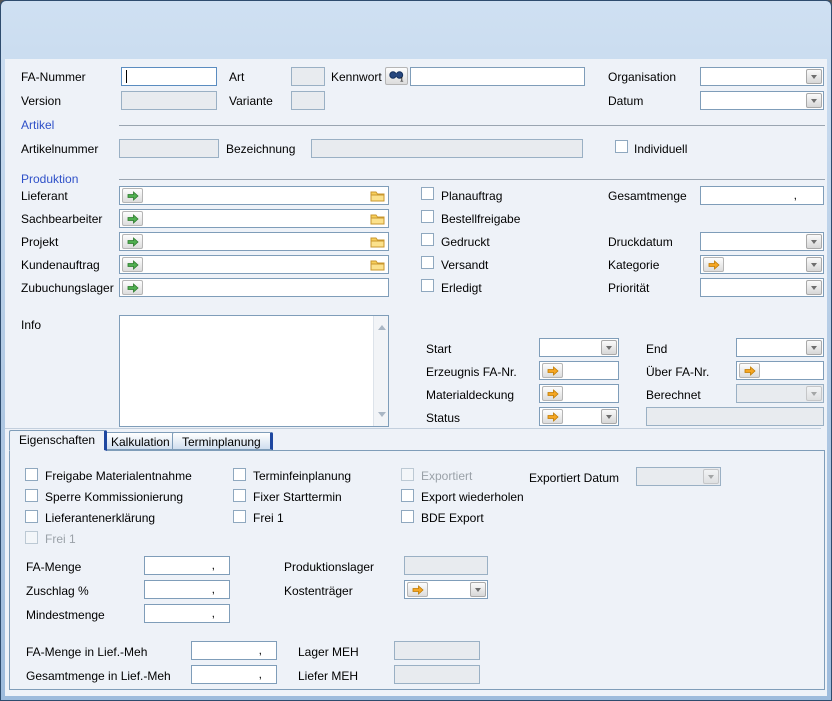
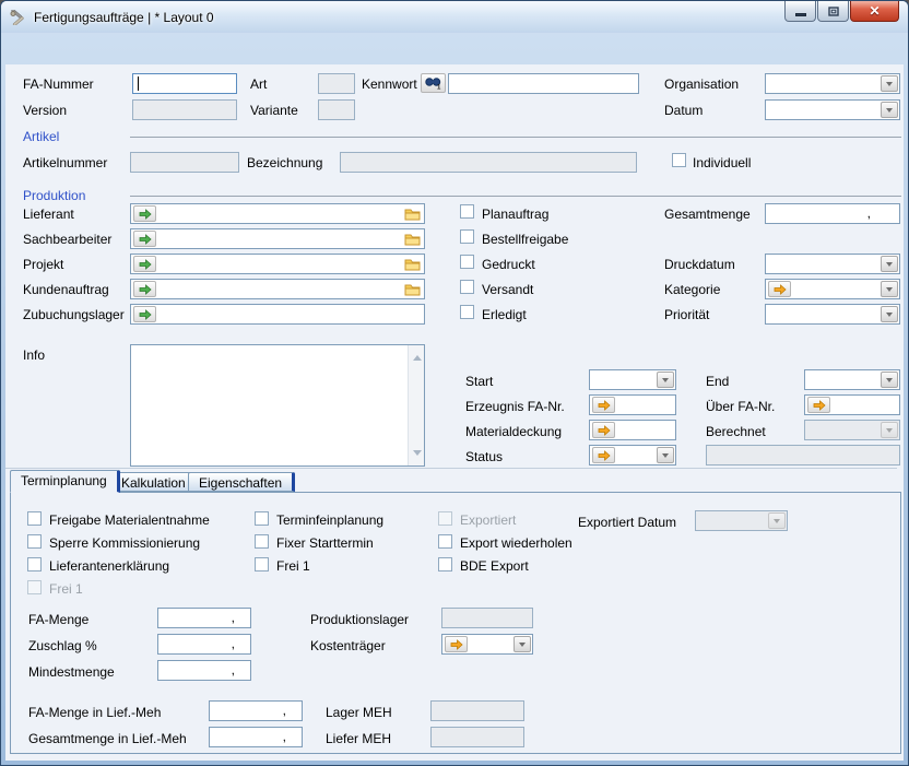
+ Fertigungsaufträge | * Layout 0
+ ✕
  FA-Nummer
  Art
  Kennwort
  Organisation
  Version
  Variante
  Datum
  Artikel
  Artikelnummer
  Bezeichnung
  Individuell
  Produktion
  Lieferant
  Sachbearbeiter
  Projekt
  Kundenauftrag
  Zubuchungslager
  Planauftrag
  Bestellfreigabe
  Gedruckt
  Versandt
  Erledigt
  Gesamtmenge
  ,
  Druckdatum
  Kategorie
  Priorität
  Info
  Start
  End
  Erzeugnis FA-Nr.
  Über FA-Nr.
  Materialdeckung
  Berechnet
  Status
- Eigenschaften
+ Terminplanung
  Kalkulation
- Terminplanung
+ Eigenschaften
  Freigabe Materialentnahme
  Sperre Kommissionierung
  Lieferantenerklärung
  Frei 1
  Terminfeinplanung
  Fixer Starttermin
  Frei 1
  Exportiert
  Export wiederholen
  BDE Export
  Exportiert Datum
  FA-Menge
  ,
  Produktionslager
  Zuschlag %
  ,
  Kostenträger
  Mindestmenge
  ,
  FA-Menge in Lief.-Meh
  ,
  Lager MEH
  Gesamtmenge in Lief.-Meh
  ,
  Liefer MEH
